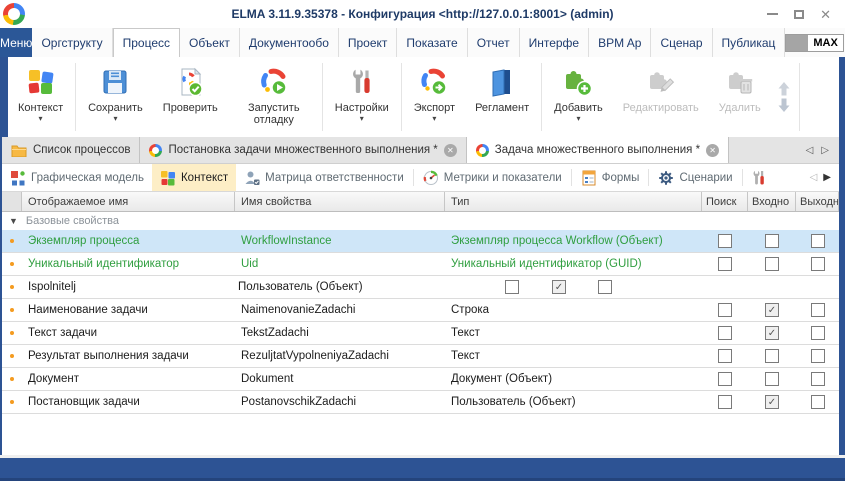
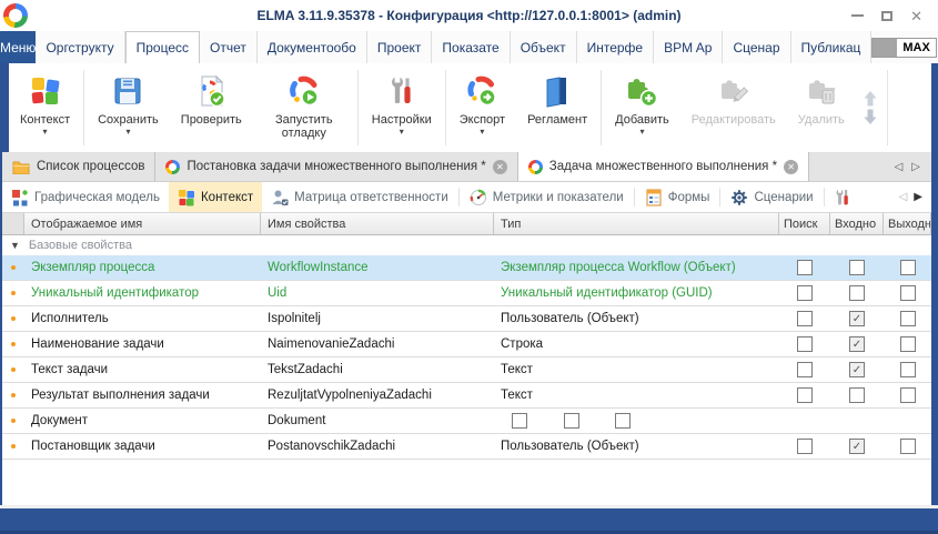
  ELMA 3.11.9.35378 - Конфигурация <http://127.0.0.1:8001> (admin)
  ✕
  Меню
  Оргструкту
  Процесс
- Объект
+ Отчет
  Документообо
  Проект
  Показате
- Отчет
+ Объект
  Интерфе
  BPM Ap
  Сценар
  Публикац
  MAX
  Контекст
  ▾
  Сохранить
  ▾
  Проверить
  Запустить отладку
  Настройки
  ▾
  Экспорт
  ▾
  Регламент
  Добавить
  ▾
  Редактировать
  Удалить
  Список процессов
  Постановка задачи множественного выполнения *
  ✕
  Задача множественного выполнения *
  ✕
  ◁
  ▷
  Графическая модель
  Контекст
  Матрица ответственности
  Метрики и показатели
  Формы
  Сценарии
  ◁
  ▶
  Отображаемое имя
  Имя свойства
  Тип
  Поиск
  Входно
  Выходн
  ▼
  Базовые свойства
  Экземпляр процесса
  WorkflowInstance
  Экземпляр процесса Workflow (Объект)
  Уникальный идентификатор
  Uid
  Уникальный идентификатор (GUID)
+ Исполнитель
  Ispolnitelj
  Пользователь (Объект)
  Наименование задачи
  NaimenovanieZadachi
  Строка
  Текст задачи
  TekstZadachi
  Текст
  Результат выполнения задачи
  RezuljtatVypolneniyaZadachi
  Текст
  Документ
  Dokument
- Документ (Объект)
  Постановщик задачи
  PostanovschikZadachi
  Пользователь (Объект)
